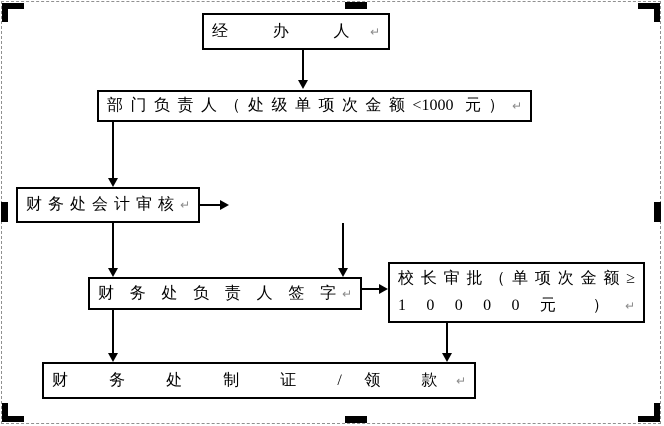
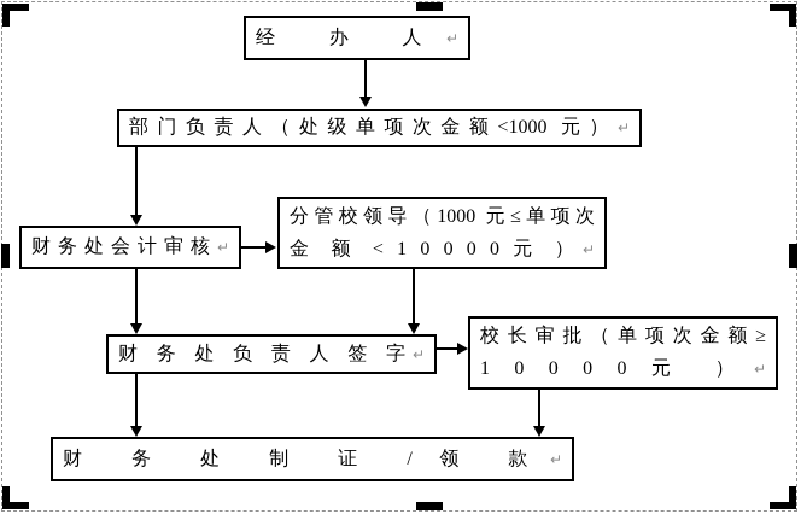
  经 办 人↵
  部门负责人（处级单项次金额<1000 元）↵
  财务处会计审核↵
+ 分管校领导（1000 元≤单项次
+ 金 额 < 1 0 0 0 0 元 ）↵
  财 务 处 负 责 人 签 字↵
  校长审批（单项次金额≥
  1 0 0 0 0 元 ）↵
  财 务 处 制 证 / 领 款↵
